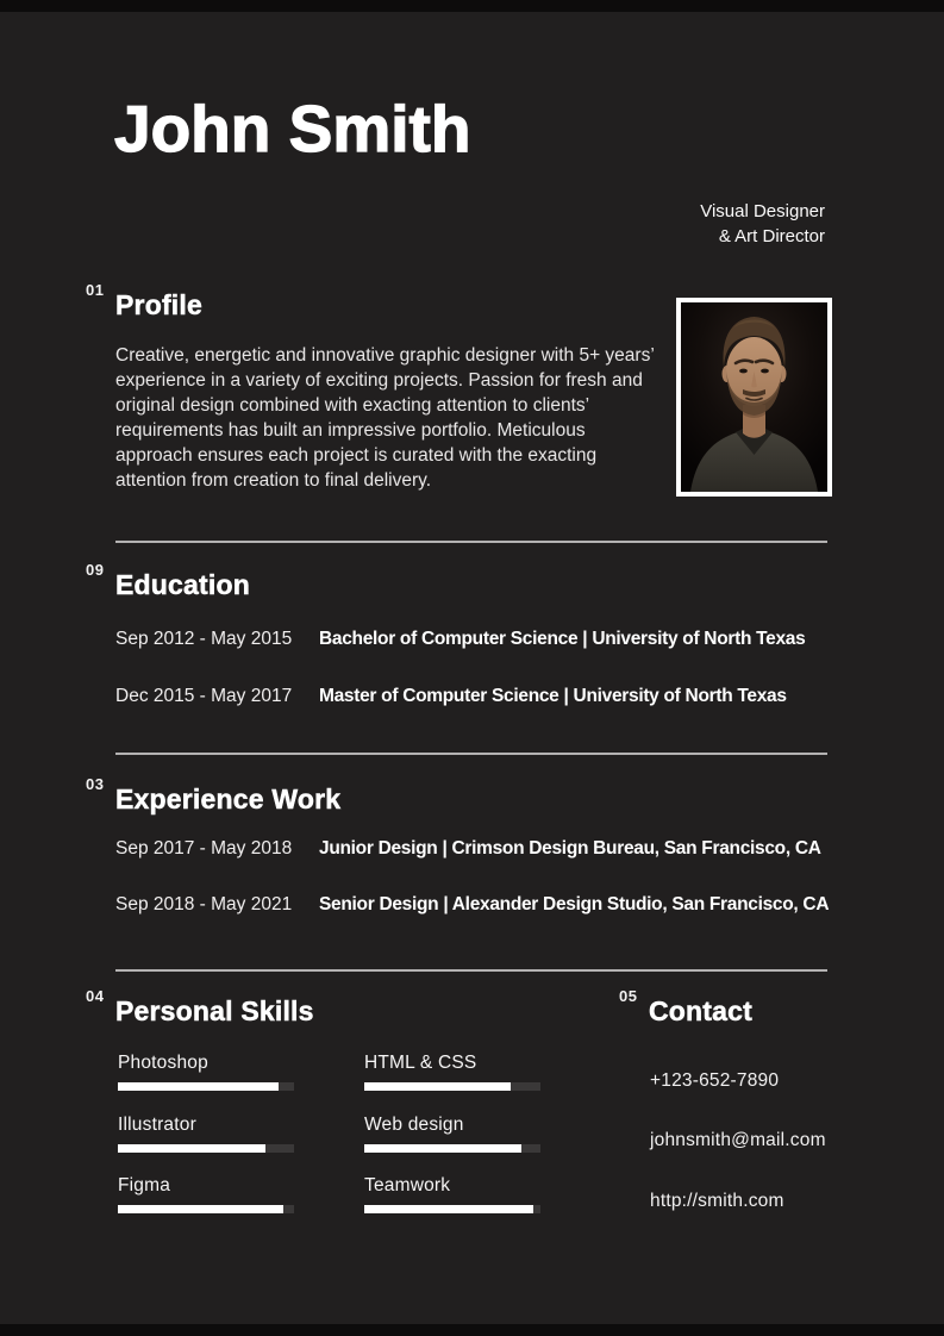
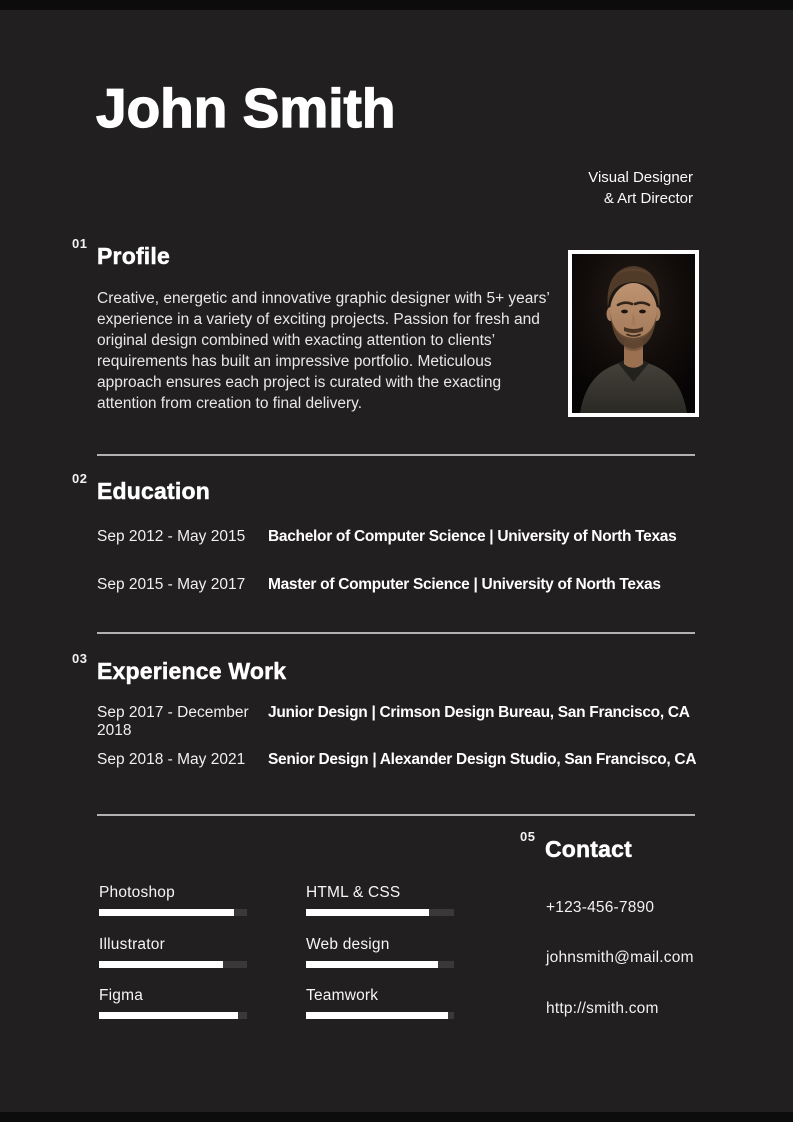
  John Smith
  Visual Designer
  & Art Director
  01
  Profile
  Creative, energetic and innovative graphic designer with 5+ years’ experience in a variety of exciting projects. Passion for fresh and original design combined with exacting attention to clients’ requirements has built an impressive portfolio. Meticulous approach ensures each project is curated with the exacting attention from creation to final delivery.
- 09
+ 02
  Education
  Sep 2012 - May 2015
  Bachelor of Computer Science | University of North Texas
- Dec 2015 - May 2017
+ Sep 2015 - May 2017
  Master of Computer Science | University of North Texas
  03
  Experience Work
- Sep 2017 - May 2018
+ Sep 2017 - December 2018
  Junior Design | Crimson Design Bureau, San Francisco, CA
  Sep 2018 - May 2021
  Senior Design | Alexander Design Studio, San Francisco, CA
- 04
- Personal Skills
  Photoshop
  Illustrator
  Figma
  HTML & CSS
  Web design
  Teamwork
  05
  Contact
- +123-652-7890
+ +123-456-7890
  johnsmith@mail.com
  http://smith.com
